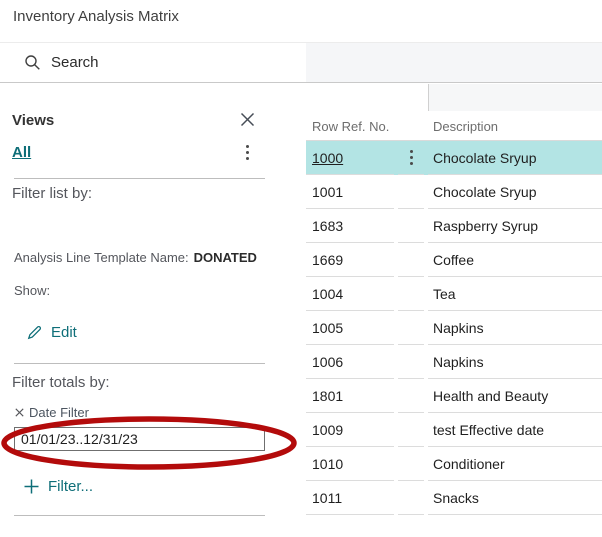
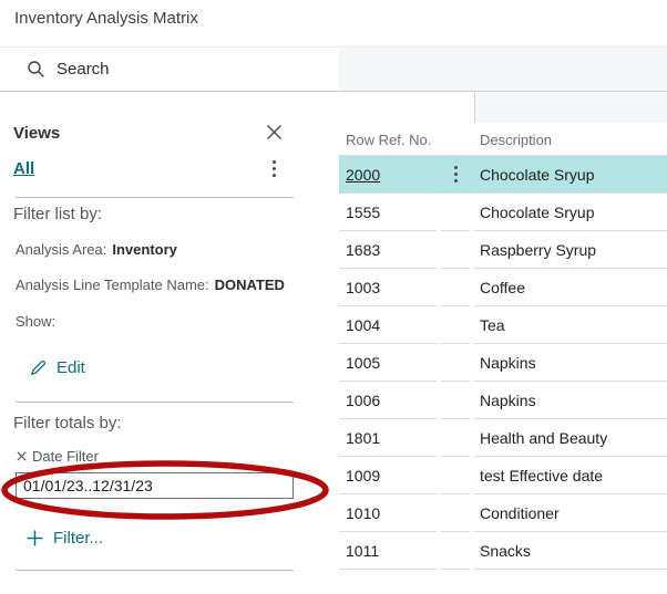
  Inventory Analysis Matrix
  Search
  Views
  All
  Filter list by:
+ Analysis Area: Inventory
  Analysis Line Template Name: DONATED
  Show:
  Edit
  Filter totals by:
  Date Filter
  01/01/23..12/31/23
  Filter...
  Row Ref. No.
  Description
- 1000
+ 2000
  Chocolate Sryup
- 1001
+ 1555
  Chocolate Sryup
  1683
  Raspberry Syrup
- 1669
+ 1003
  Coffee
  1004
  Tea
  1005
  Napkins
  1006
  Napkins
  1801
  Health and Beauty
  1009
  test Effective date
  1010
  Conditioner
  1011
  Snacks
